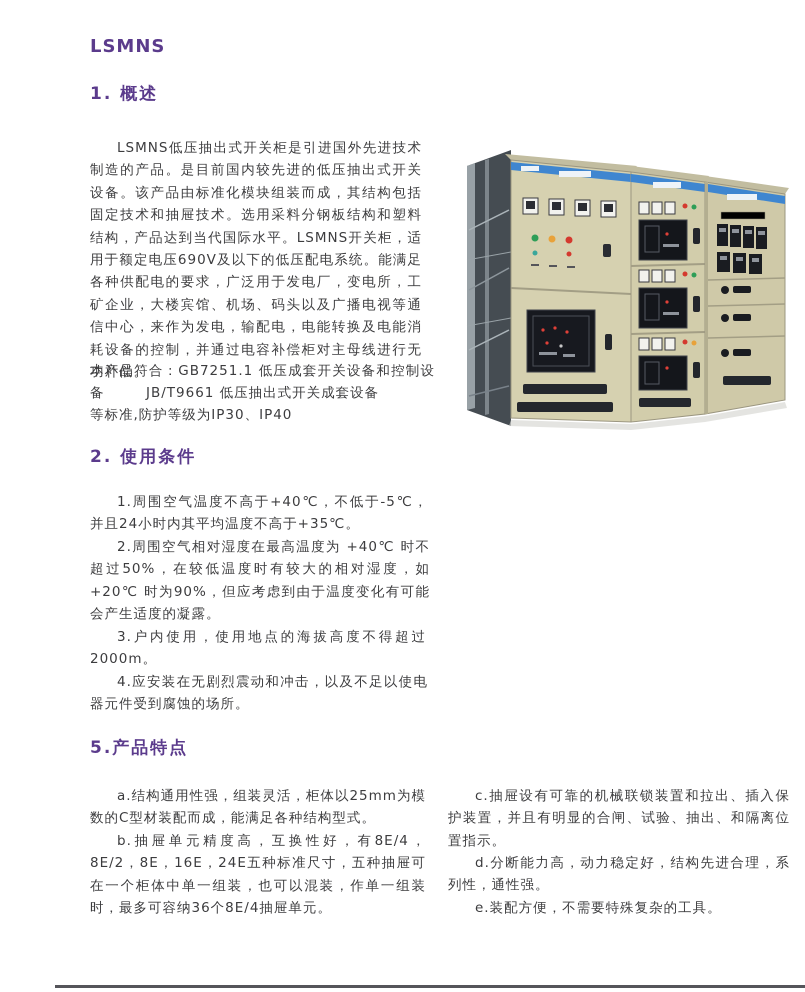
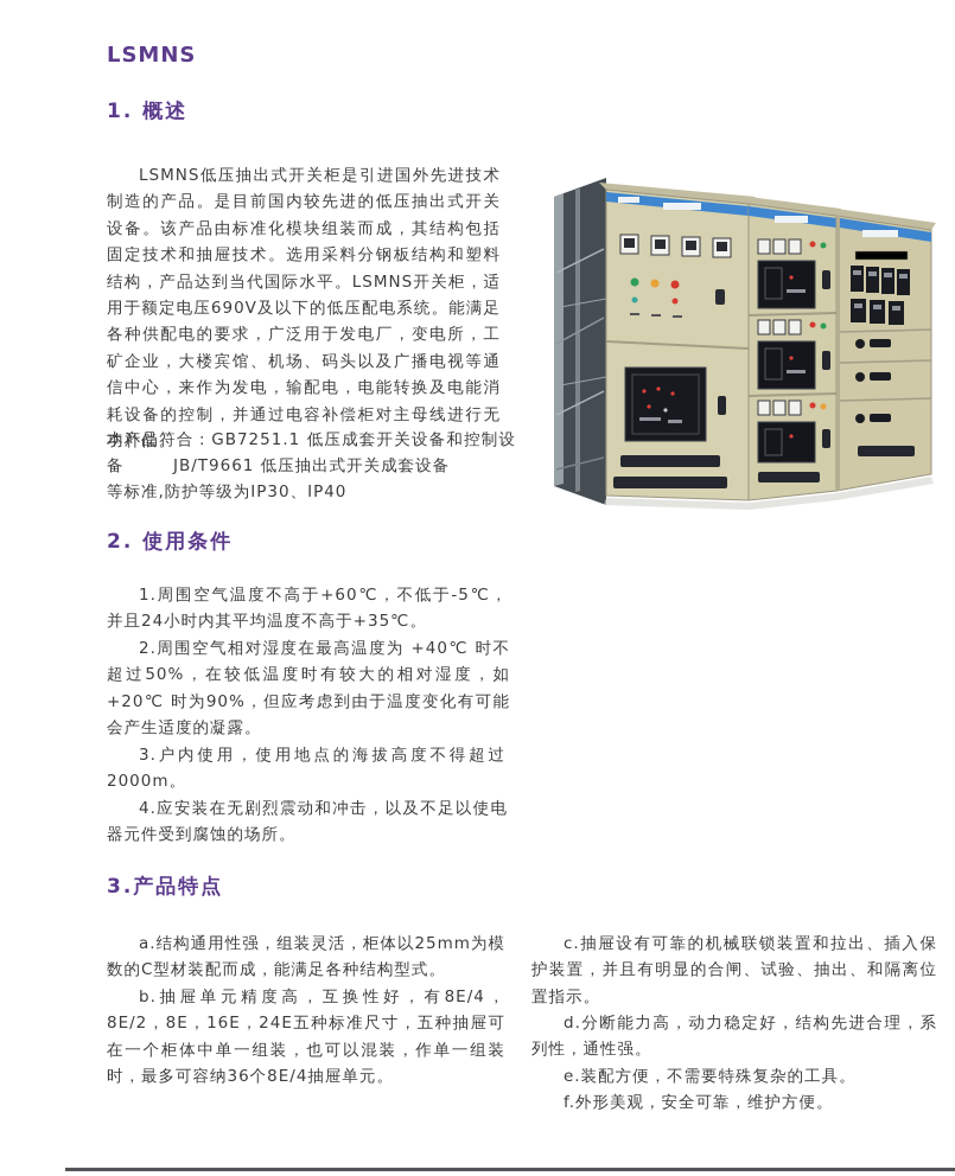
  LSMNS
  1. 概述
  LSMNS低压抽出式开关柜是引进国外先进技术制造的产品。是目前国内较先进的低压抽出式开关设备。该产品由标准化模块组装而成，其结构包括固定技术和抽屉技术。选用采料分钢板结构和塑料结构，产品达到当代国际水平。LSMNS开关柜，适用于额定电压690V及以下的低压配电系统。能满足各种供配电的要求，广泛用于发电厂，变电所，工矿企业，大楼宾馆、机场、码头以及广播电视等通信中心，来作为发电，输配电，电能转换及电能消耗设备的控制，并通过电容补偿柜对主母线进行无功补偿。
  本产品符合：GB7251.1 低压成套开关设备和控制设备
  JB/T9661 低压抽出式开关成套设备
  等标准,防护等级为IP30、IP40
  2. 使用条件
- 1.周围空气温度不高于+40℃，不低于-5℃， 并且24小时内其平均温度不高于+35℃。
+ 1.周围空气温度不高于+60℃，不低于-5℃， 并且24小时内其平均温度不高于+35℃。
  2.周围空气相对湿度在最高温度为 +40℃ 时不超过50%，在较低温度时有较大的相对湿度，如 +20℃ 时为90%，但应考虑到由于温度变化有可能会产生适度的凝露。
  3.户内使用，使用地点的海拔高度不得超过2000m。
  4.应安装在无剧烈震动和冲击，以及不足以使电器元件受到腐蚀的场所。
- 5.产品特点
+ 3.产品特点
  a.结构通用性强，组装灵活，柜体以25mm为模数的C型材装配而成，能满足各种结构型式。
  b.抽屉单元精度高，互换性好，有8E/4，8E/2，8E，16E，24E五种标准尺寸，五种抽屉可在一个柜体中单一组装，也可以混装，作单一组装时，最多可容纳36个8E/4抽屉单元。
  c.抽屉设有可靠的机械联锁装置和拉出、插入保护装置，并且有明显的合闸、试验、抽出、和隔离位置指示。
  d.分断能力高，动力稳定好，结构先进合理，系列性，通性强。
  e.装配方便，不需要特殊复杂的工具。
+ f.外形美观，安全可靠，维护方便。
